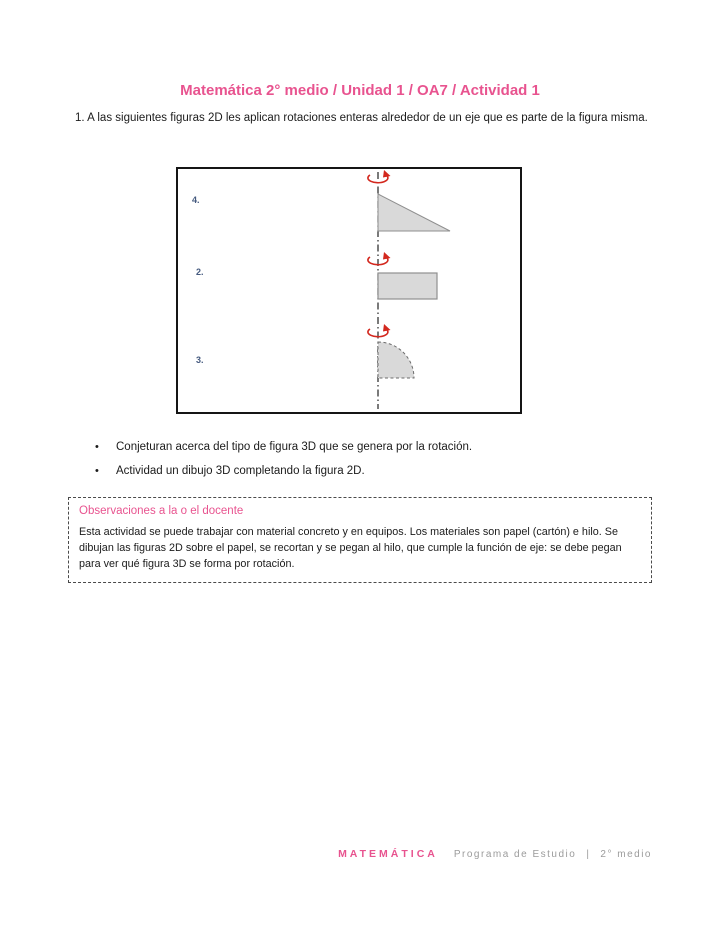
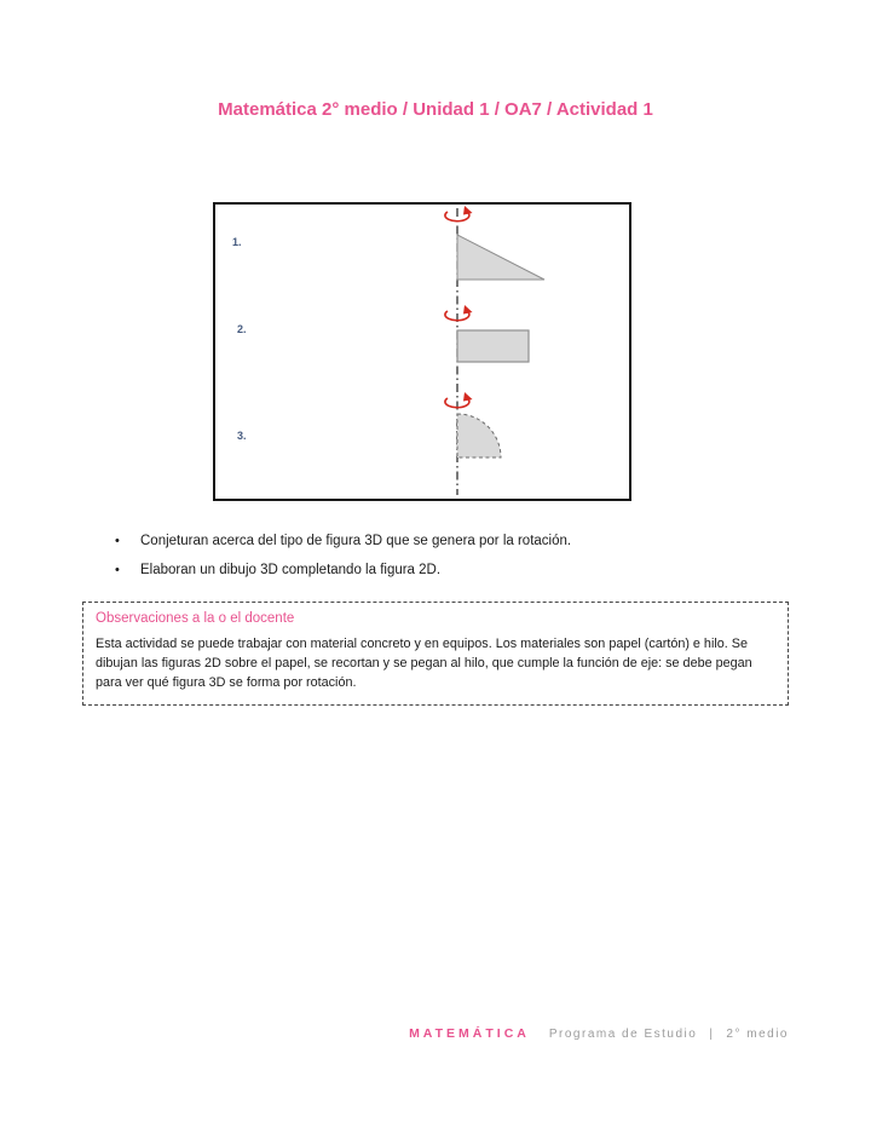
  Matemática 2° medio / Unidad 1 / OA7 / Actividad 1
- 1. A las siguientes figuras 2D les aplican rotaciones enteras alrededor de un eje que es parte de la figura misma.
- 4.
+ 1.
  2.
  3.
  •
  Conjeturan acerca del tipo de figura 3D que se genera por la rotación.
  •
- Actividad un dibujo 3D completando la figura 2D.
+ Elaboran un dibujo 3D completando la figura 2D.
  Observaciones a la o el docente
  Esta actividad se puede trabajar con material concreto y en equipos. Los materiales son papel (cartón) e hilo. Se dibujan las figuras 2D sobre el papel, se recortan y se pegan al hilo, que cumple la función de eje: se debe pegan para ver qué figura 3D se forma por rotación.
  MATEMÁTICA
  Programa de Estudio
  |
  2° medio
